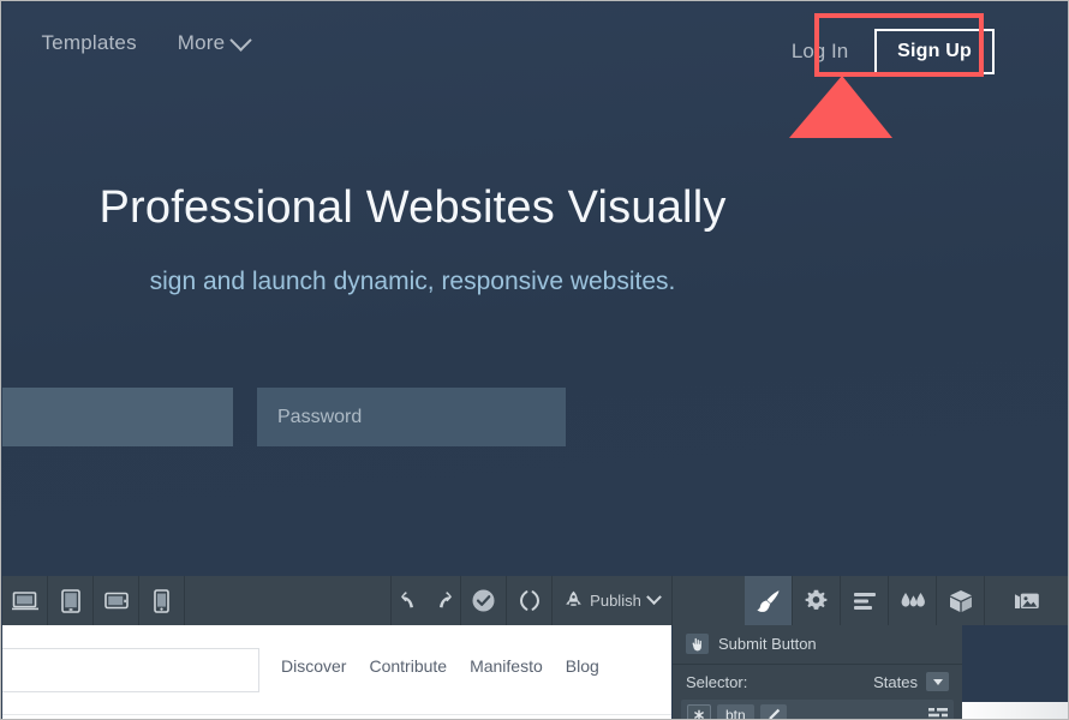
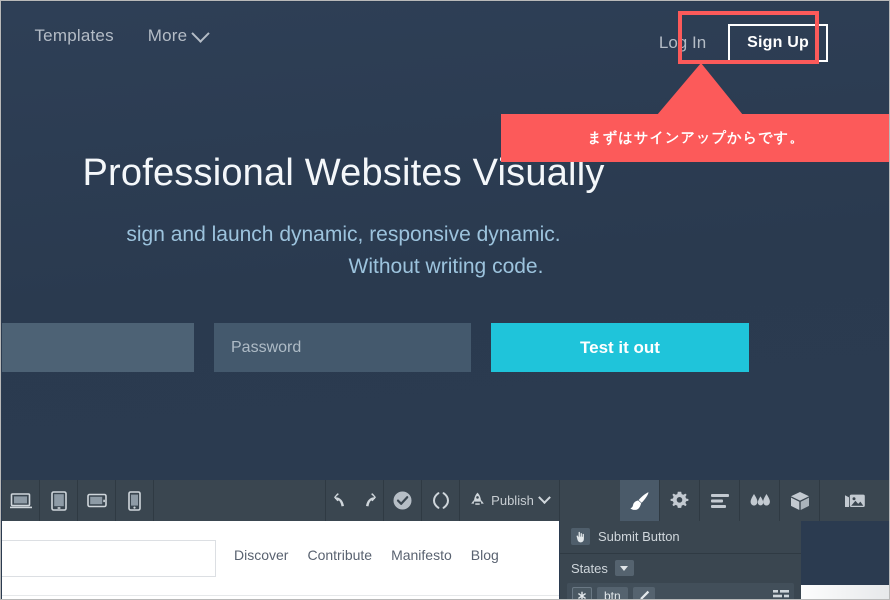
  Templates
  More
  Log In
  Sign Up
  Professional Websites Visually
- sign and launch dynamic, responsive websites.
+ sign and launch dynamic, responsive dynamic.
+ Without writing code.
  Password
+ Test it out
+ まずはサインアップからです。
  Discover
  Contribute
  Manifesto
  Blog
  Publish
  Submit Button
- Selector:
  States
  btn
